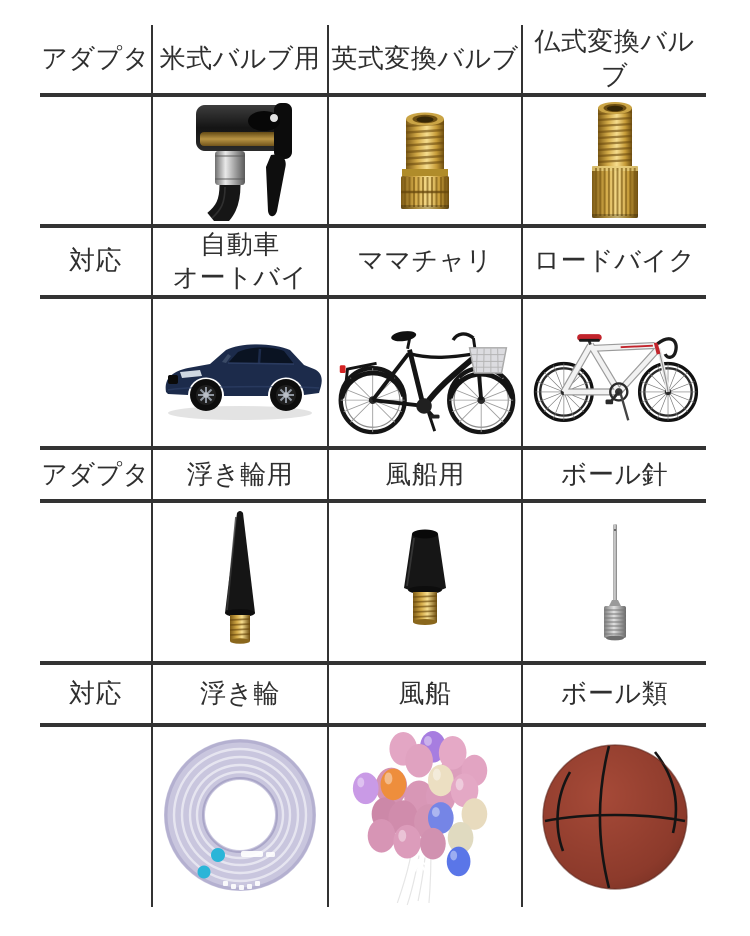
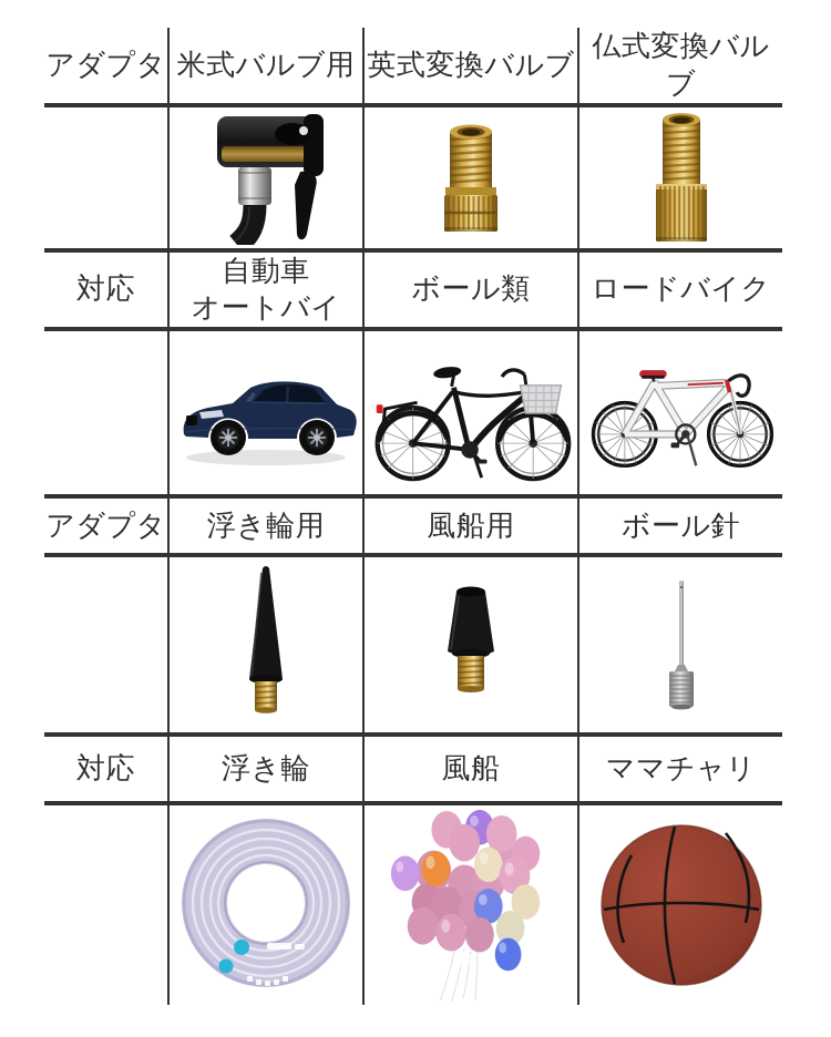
  アダプタ	米式バルブ用	英式変換バルブ	仏式変換バルブ
- 対応	自動車 オートバイ	ママチャリ	ロードバイク
+ 対応	自動車 オートバイ	ボール類	ロードバイク
  アダプタ	浮き輪用	風船用	ボール針
- 対応	浮き輪	風船	ボール類
+ 対応	浮き輪	風船	ママチャリ
